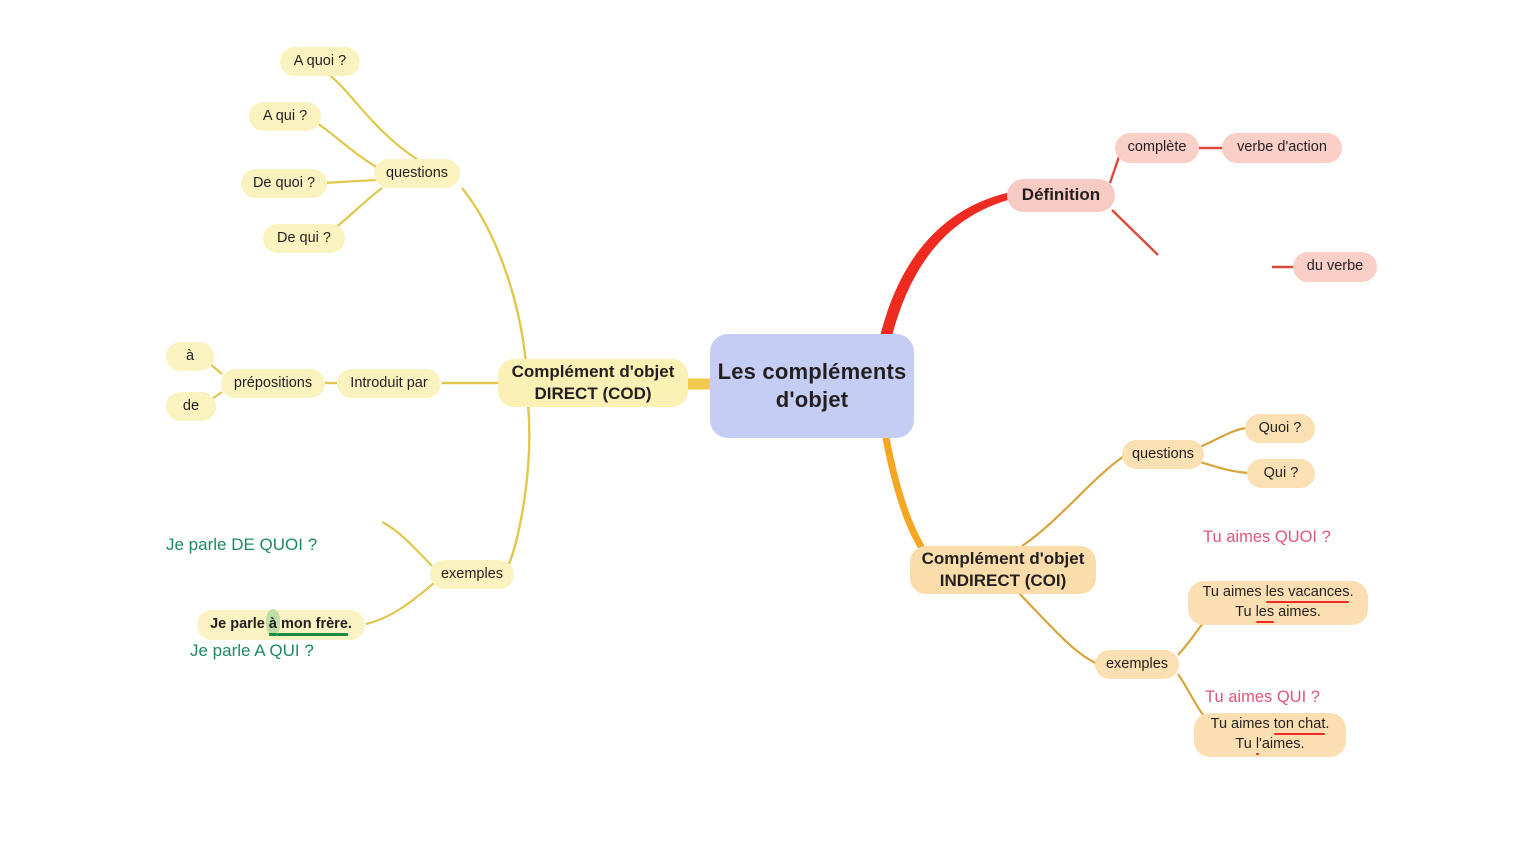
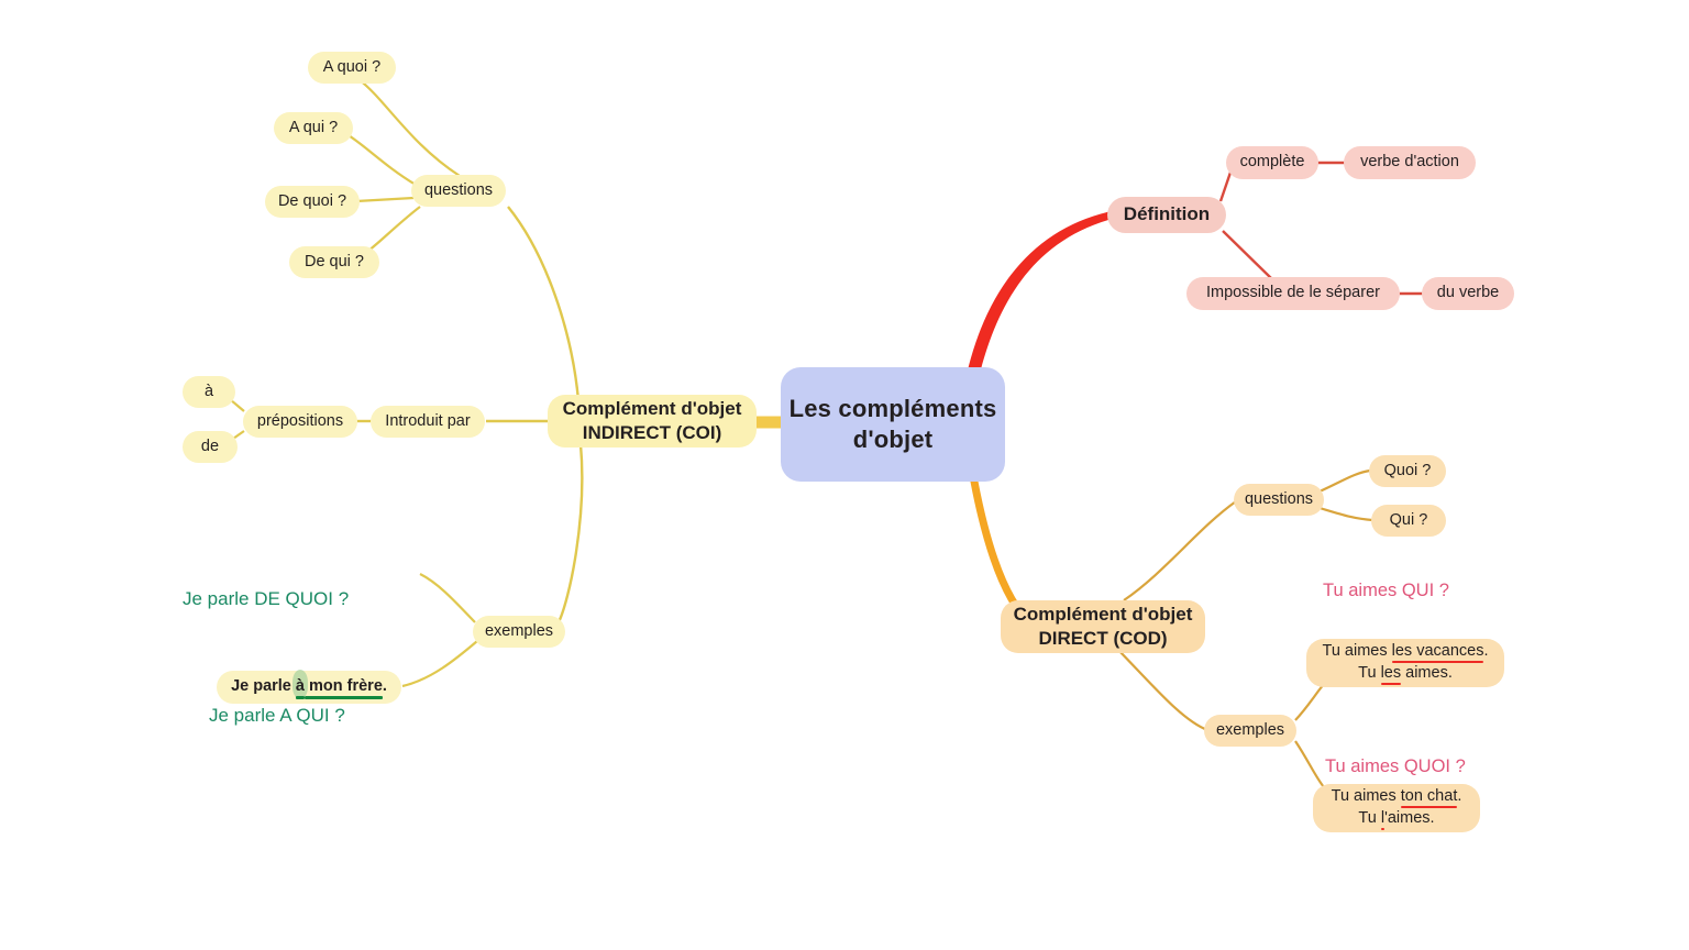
  Les compléments d'objet
  Définition
  complète
  verbe d'action
+ Impossible de le séparer
  du verbe
  Complément d'objet
- INDIRECT (COI)
+ DIRECT (COD)
  questions
  Quoi ?
  Qui ?
  exemples
- Tu aimes QUOI ?
+ Tu aimes QUI ?
  Tu aimes les vacances.
  Tu les aimes.
- Tu aimes QUI ?
+ Tu aimes QUOI ?
  Tu aimes ton chat.
  Tu l'aimes.
  Complément d'objet
- DIRECT (COD)
+ INDIRECT (COI)
  questions
  A quoi ?
  A qui ?
  De quoi ?
  De qui ?
  Introduit par
  prépositions
  à
  de
  exemples
  Je parle DE QUOI ?
  Je parle à mon frère.
  Je parle A QUI ?
